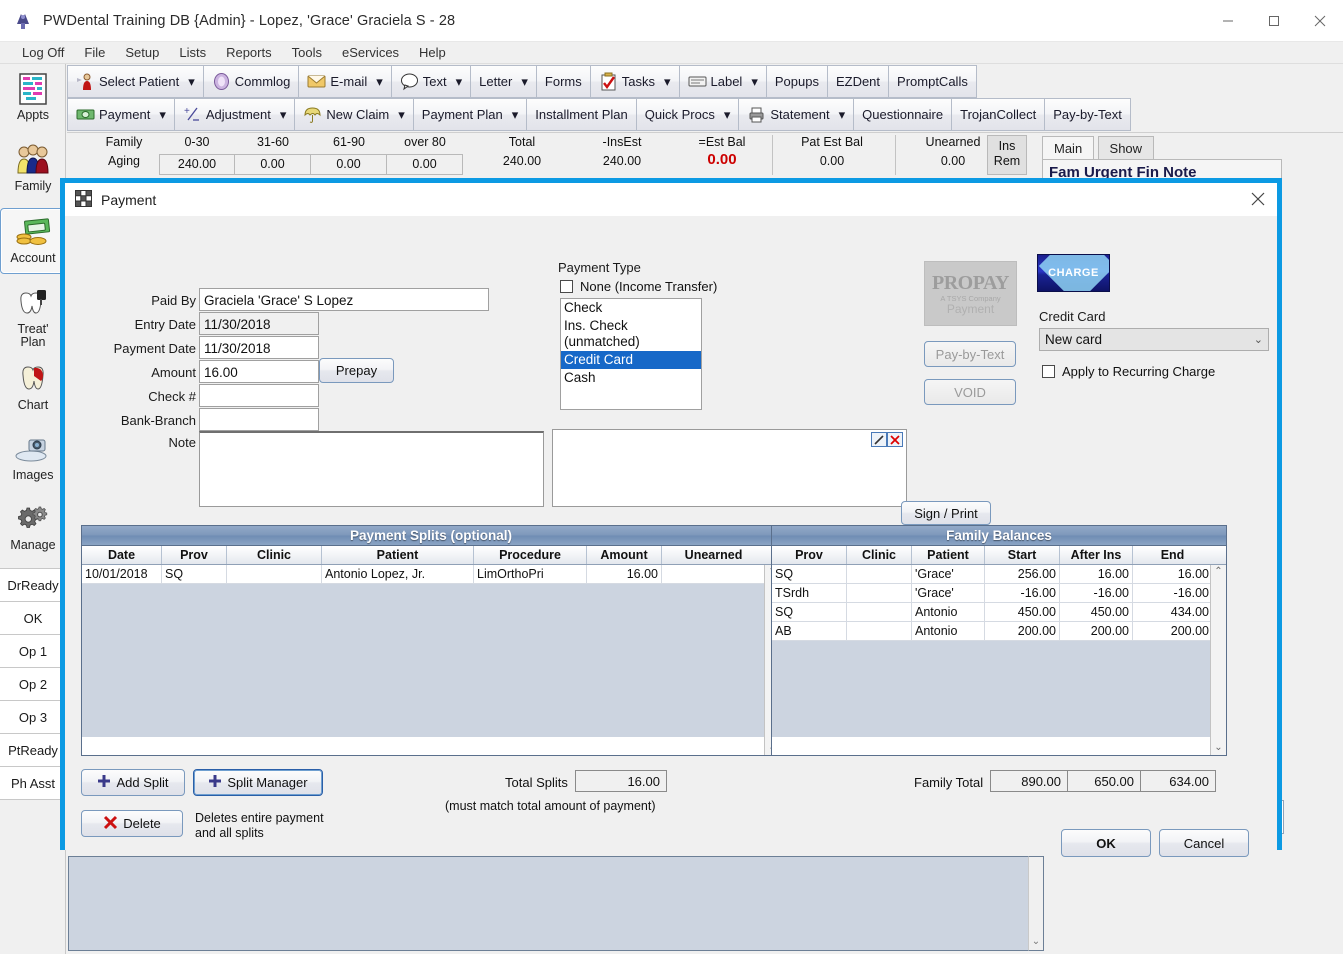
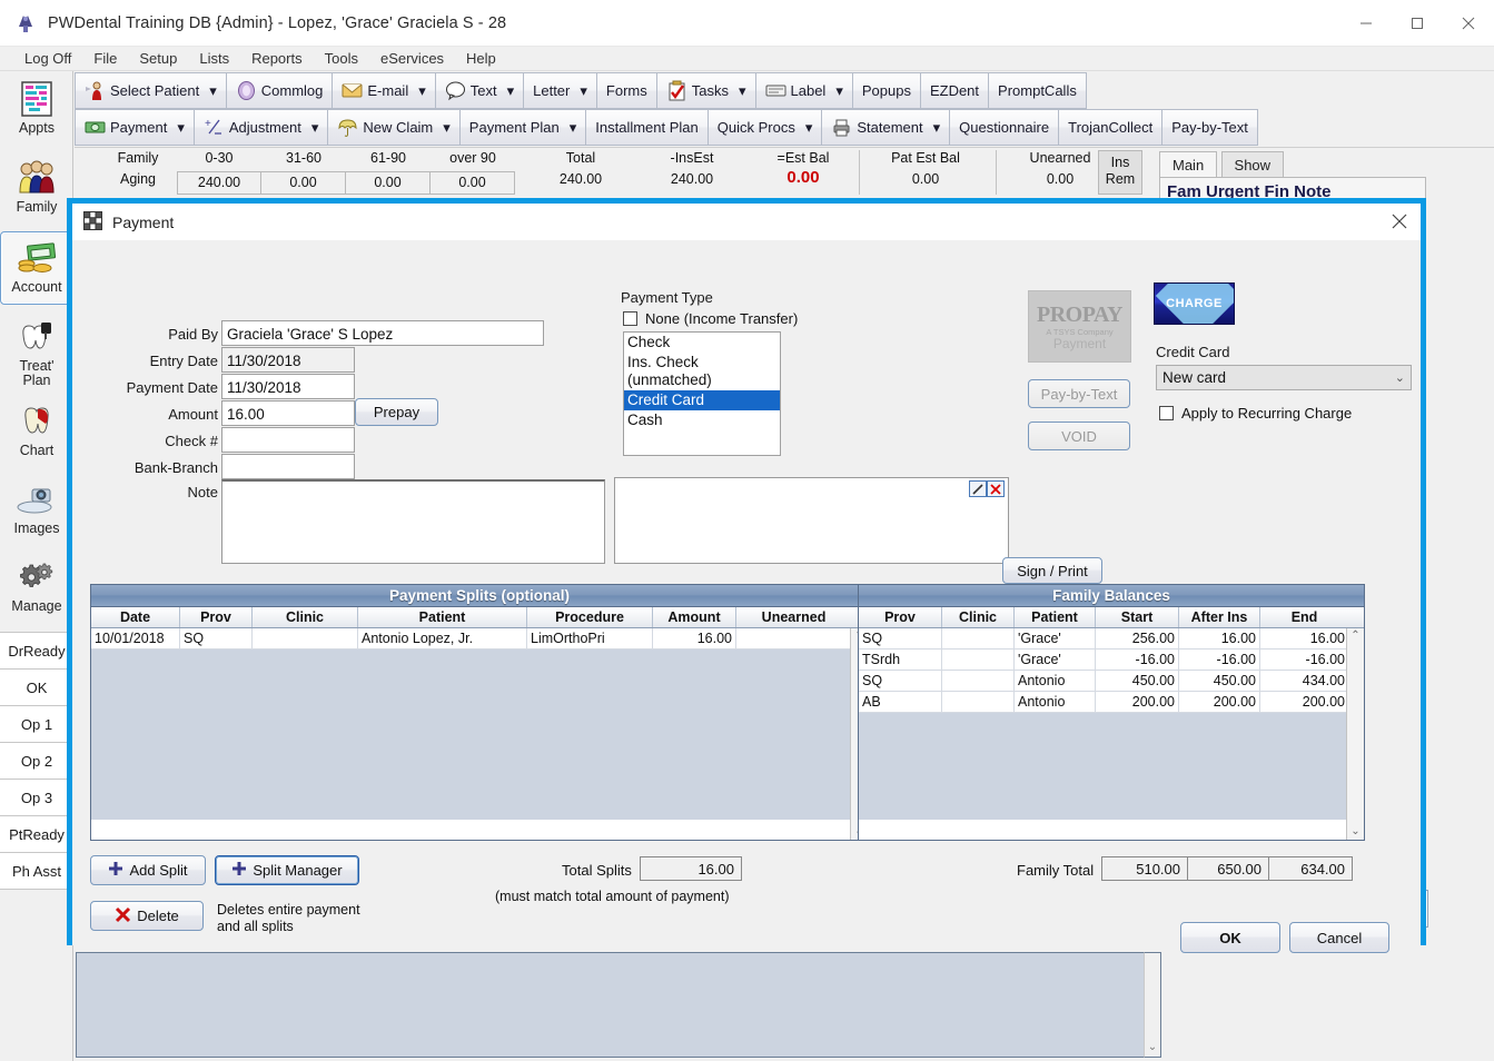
  PWDental Training DB {Admin} - Lopez, 'Grace' Graciela S - 28
  Log Off
  File
  Setup
  Lists
  Reports
  Tools
  eServices
  Help
  Appts
  Family
  Account
  Treat'
  Plan
  Chart
  Images
  Manage
  DrReady
  OK
  Op 1
  Op 2
  Op 3
  PtReady
  Ph Asst
  Select Patient
  ▾
  Commlog
  E-mail
  ▾
  Text
  ▾
  Letter
  ▾
  Forms
  Tasks
  ▾
  Label
  ▾
  Popups
  EZDent
  PromptCalls
  Payment
  ▾
  +
  Adjustment
  ▾
  New Claim
  ▾
  Payment Plan
  ▾
  Installment Plan
  Quick Procs
  ▾
  Statement
  ▾
  Questionnaire
  TrojanCollect
  Pay-by-Text
  Family
  Aging
  0-30
  240.00
  31-60
  0.00
  61-90
  0.00
- over 80
+ over 90
  0.00
  Total
  240.00
  -InsEst
  240.00
  =Est Bal
  0.00
  Pat Est Bal
  0.00
  Unearned
  0.00
  Ins
  Rem
  Main Show
  Fam Urgent Fin Note
  ⌄
  Payment
  Paid By
  Graciela 'Grace' S Lopez
  Entry Date
  11/30/2018
  Payment Date
  11/30/2018
  Amount
  16.00
  Prepay
  Check #
  Bank-Branch
  Note
  Payment Type
  None (Income Transfer)
  Check
  Ins. Check (unmatched)
  Credit Card
  Cash
  Sign / Print
  PROPAY
  A TSYS Company
  Payment
  Pay-by-Text
  VOID
  CHARGE
  Credit Card
  New card
  ⌄
  Apply to Recurring Charge
  Payment Splits (optional)
  Date
  Prov
  Clinic
  Patient
  Procedure
  Amount
  Unearned
  10/01/2018
  SQ
  Antonio Lopez, Jr.
  LimOrthoPri
  16.00
  Family Balances
  Prov
  Clinic
  Patient
  Start
  After Ins
  End
  SQ
  'Grace'
  256.00
  16.00
  16.00
  TSrdh
  'Grace'
  -16.00
  -16.00
  -16.00
  SQ
  Antonio
  450.00
  450.00
  434.00
  AB
  Antonio
  200.00
  200.00
  200.00
  ⌃
  ⌄
  Add Split
  Split Manager
  Delete
  Deletes entire payment
  and all splits
  Total Splits
  16.00
  (must match total amount of payment)
  Family Total
- 890.00
+ 510.00
  650.00
  634.00
  OK
  Cancel
